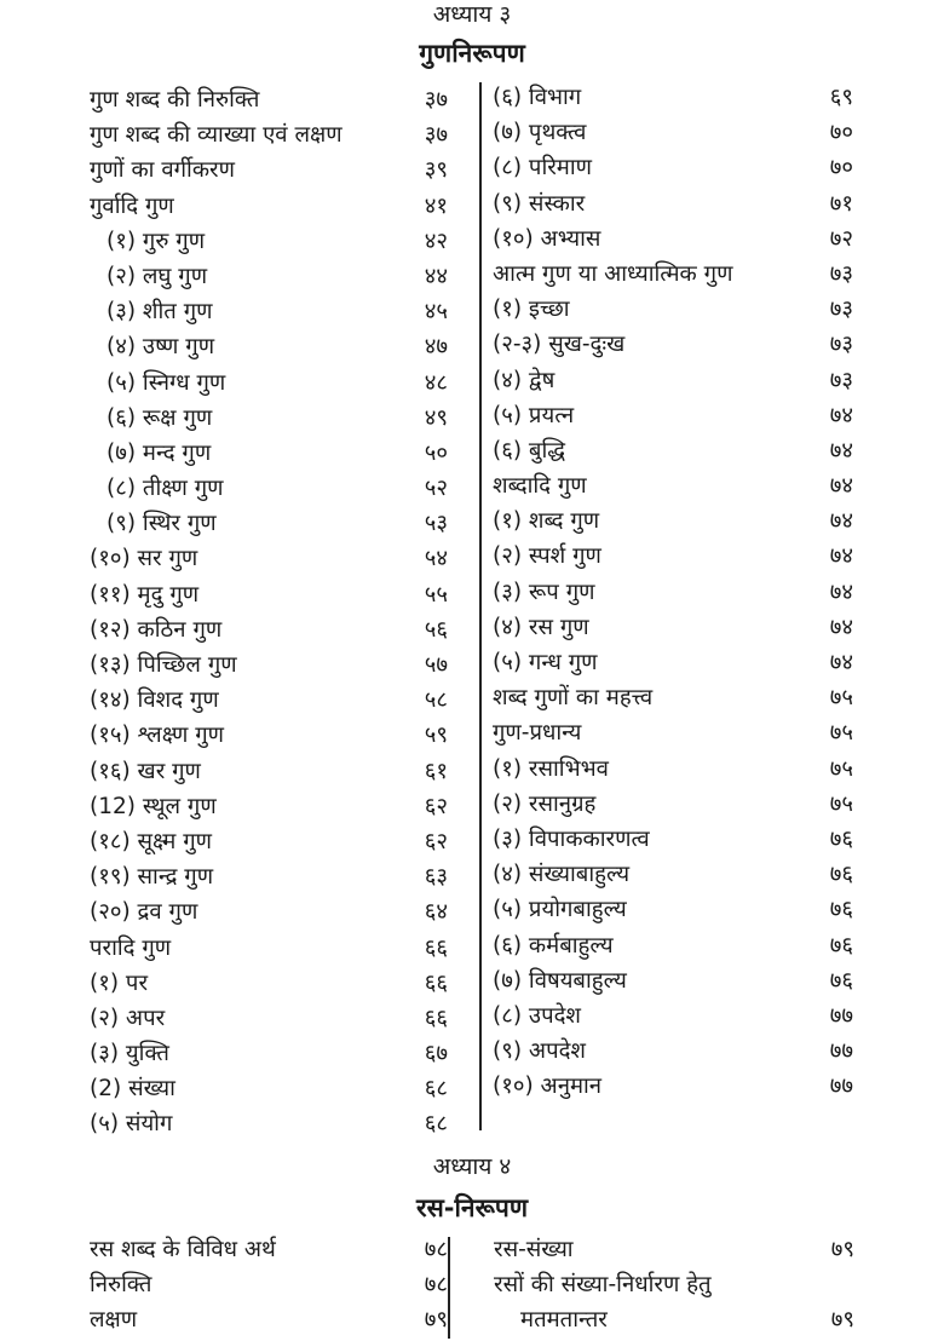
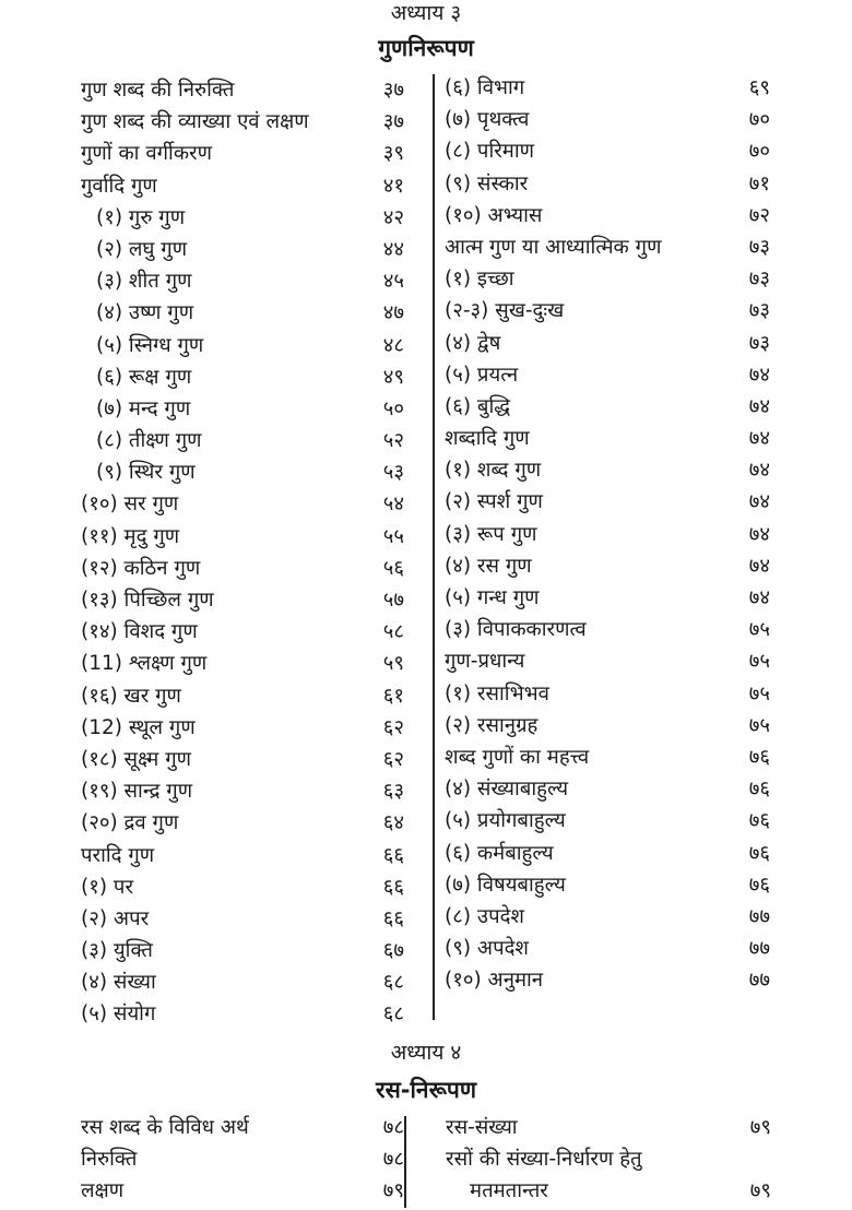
  अध्याय ३
  गुणनिरूपण
  गुण शब्द की निरुक्ति
  ३७
  गुण शब्द की व्याख्या एवं लक्षण
  ३७
  गुणों का वर्गीकरण
  ३९
  गुर्वादि गुण
  ४१
  (१) गुरु गुण
  ४२
  (२) लघु गुण
  ४४
  (३) शीत गुण
  ४५
  (४) उष्ण गुण
  ४७
  (५) स्निग्ध गुण
  ४८
  (६) रूक्ष गुण
  ४९
  (७) मन्द गुण
  ५०
  (८) तीक्ष्ण गुण
  ५२
  (९) स्थिर गुण
  ५३
  (१०) सर गुण
  ५४
  (११) मृदु गुण
  ५५
  (१२) कठिन गुण
  ५६
  (१३) पिच्छिल गुण
  ५७
  (१४) विशद गुण
  ५८
- (१५) श्लक्ष्ण गुण
+ (11) श्लक्ष्ण गुण
  ५९
  (१६) खर गुण
  ६१
  (12) स्थूल गुण
  ६२
  (१८) सूक्ष्म गुण
  ६२
  (१९) सान्द्र गुण
  ६३
  (२०) द्रव गुण
  ६४
  परादि गुण
  ६६
  (१) पर
  ६६
  (२) अपर
  ६६
  (३) युक्ति
  ६७
- (2) संख्या
+ (४) संख्या
  ६८
  (५) संयोग
  ६८
  (६) विभाग
  ६९
  (७) पृथक्त्व
  ७०
  (८) परिमाण
  ७०
  (९) संस्कार
  ७१
  (१०) अभ्यास
  ७२
  आत्म गुण या आध्यात्मिक गुण
  ७३
  (१) इच्छा
  ७३
  (२-३) सुख-दुःख
  ७३
  (४) द्वेष
  ७३
  (५) प्रयत्न
  ७४
  (६) बुद्धि
  ७४
  शब्दादि गुण
  ७४
  (१) शब्द गुण
  ७४
  (२) स्पर्श गुण
  ७४
  (३) रूप गुण
  ७४
  (४) रस गुण
  ७४
  (५) गन्ध गुण
  ७४
- शब्द गुणों का महत्त्व
+ (३) विपाककारणत्व
  ७५
  गुण-प्रधान्य
  ७५
  (१) रसाभिभव
  ७५
  (२) रसानुग्रह
  ७५
- (३) विपाककारणत्व
+ शब्द गुणों का महत्त्व
  ७६
  (४) संख्याबाहुल्य
  ७६
  (५) प्रयोगबाहुल्य
  ७६
  (६) कर्मबाहुल्य
  ७६
  (७) विषयबाहुल्य
  ७६
  (८) उपदेश
  ७७
  (९) अपदेश
  ७७
  (१०) अनुमान
  ७७
  अध्याय ४
  रस-निरूपण
  रस शब्द के विविध अर्थ
  ७८
  निरुक्ति
  ७८
  लक्षण
  ७९
  रस-संख्या
  ७९
  रसों की संख्या-निर्धारण हेतु
  मतमतान्तर
  ७९
